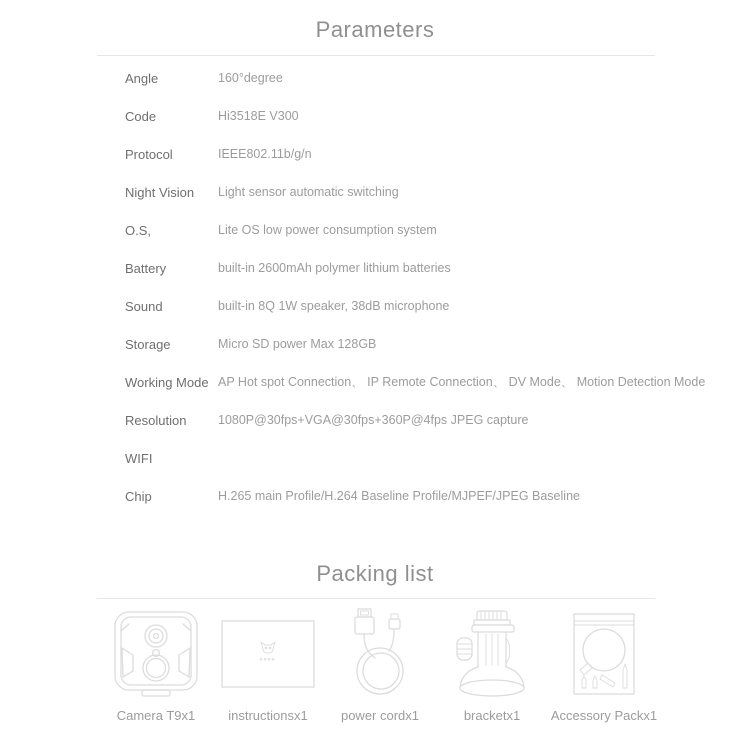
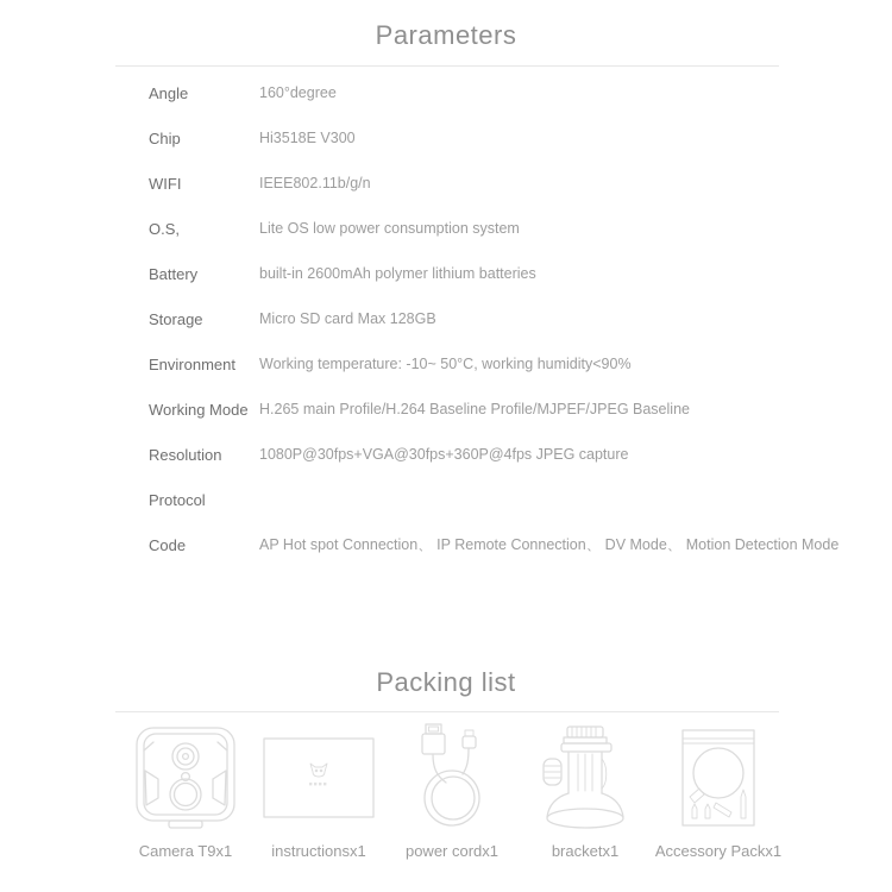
  Parameters
  Angle
  160°degree
- Code
+ Chip
  Hi3518E V300
- Protocol
+ WIFI
  IEEE802.11b/g/n
- Night Vision
- Light sensor automatic switching
  O.S,
  Lite OS low power consumption system
  Battery
  built-in 2600mAh polymer lithium batteries
- Sound
- built-in 8Q 1W speaker, 38dB microphone
  Storage
- Micro SD power Max 128GB
+ Micro SD card Max 128GB
+ Environment
+ Working temperature: -10~ 50°C, working humidity<90%
  Working Mode
- AP Hot spot Connection、 IP Remote Connection、 DV Mode、 Motion Detection Mode
+ H.265 main Profile/H.264 Baseline Profile/MJPEF/JPEG Baseline
  Resolution
  1080P@30fps+VGA@30fps+360P@4fps JPEG capture
- WIFI
+ Protocol
- Chip
+ Code
- H.265 main Profile/H.264 Baseline Profile/MJPEF/JPEG Baseline
+ AP Hot spot Connection、 IP Remote Connection、 DV Mode、 Motion Detection Mode
  Packing list
  Camera T9x1
  instructionsx1
  power cordx1
  bracketx1
  Accessory Packx1
